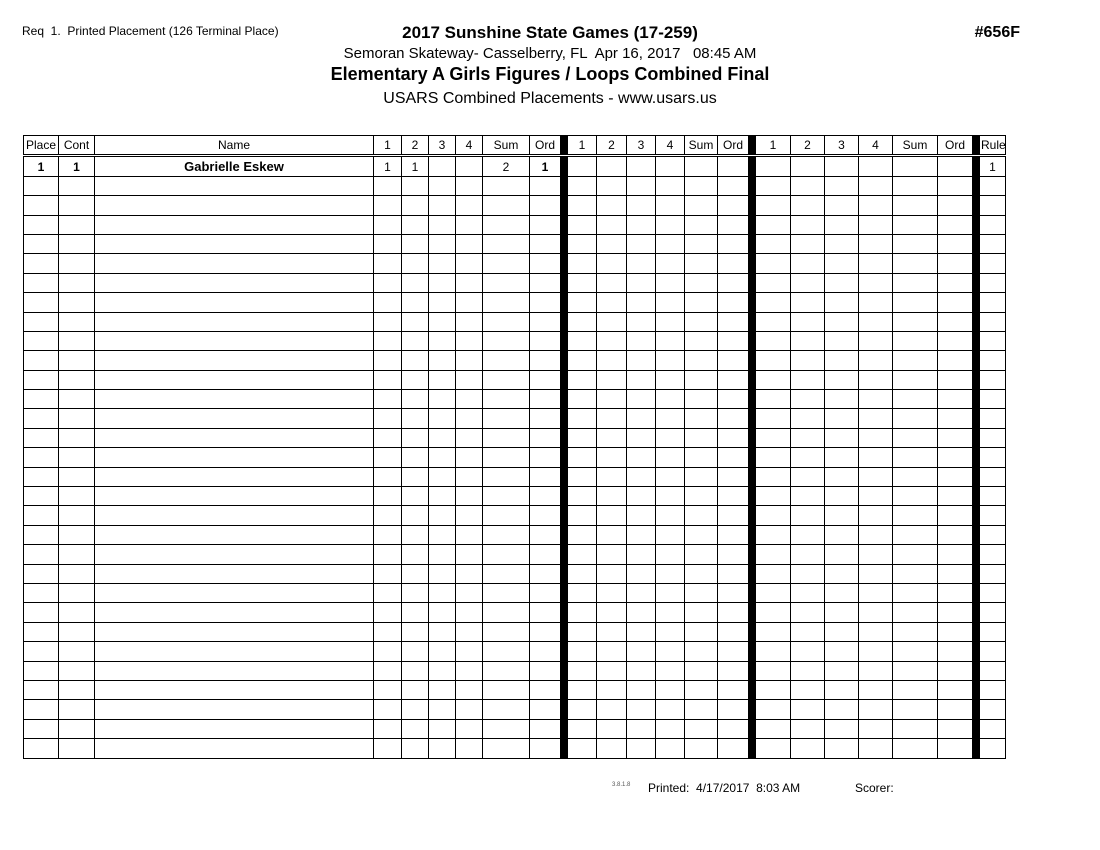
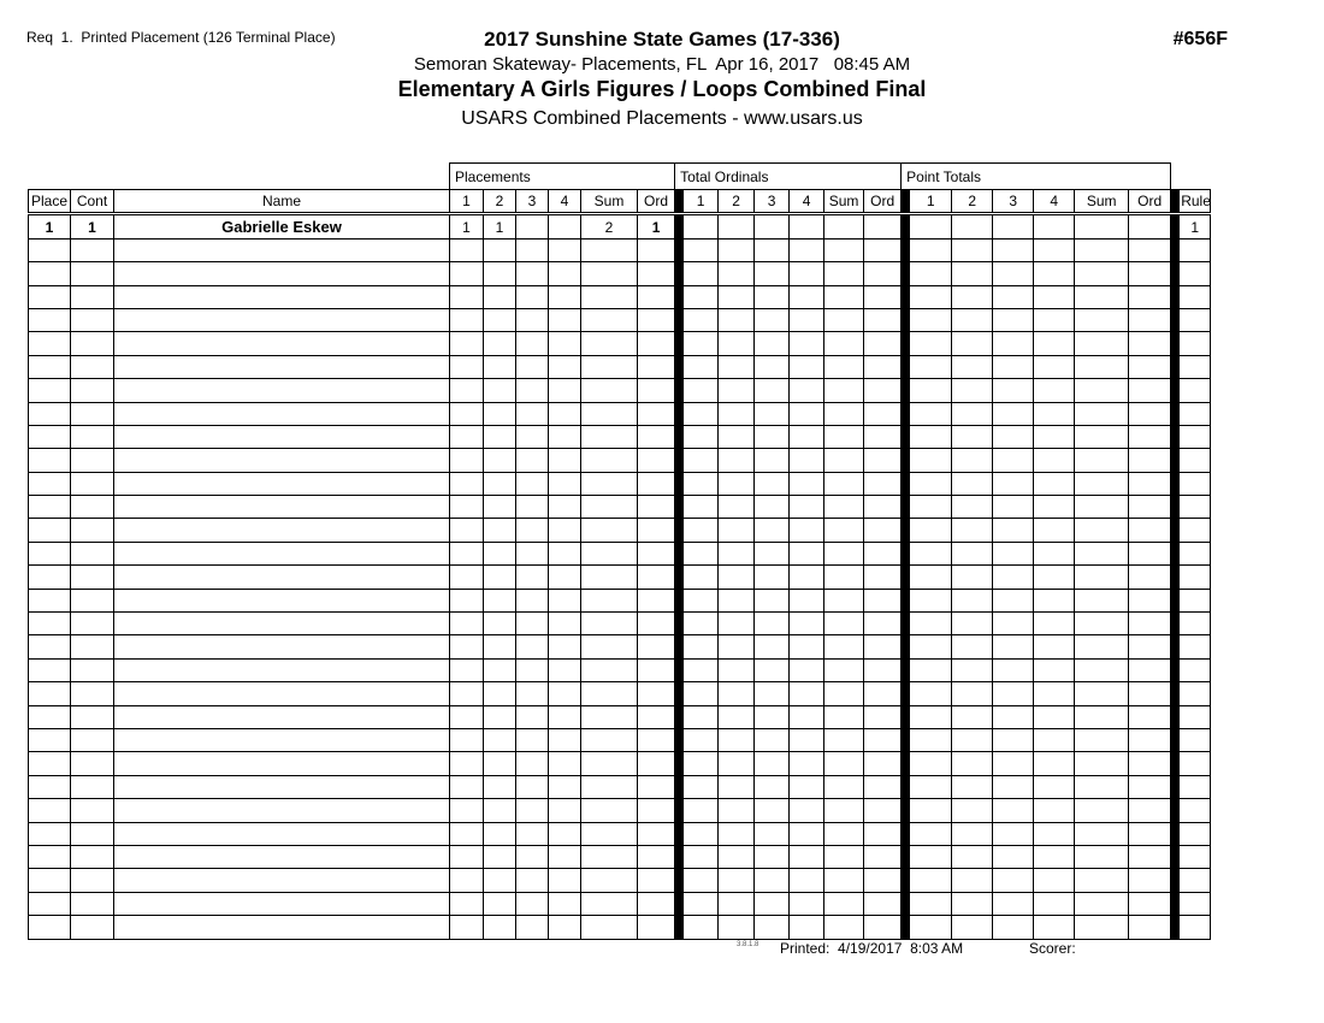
  Req 1. Printed Placement (126 Terminal Place)
- 2017 Sunshine State Games (17-259)
+ 2017 Sunshine State Games (17-336)
- Semoran Skateway- Casselberry, FL Apr 16, 2017 08:45 AM
+ Semoran Skateway- Placements, FL Apr 16, 2017 08:45 AM
  Elementary A Girls Figures / Loops Combined Final
  USARS Combined Placements - www.usars.us
  #656F
+ 	Placements	Total Ordinals	Point Totals
  Place	Cont	Name	1	2	3	4	Sum	Ord		1	2	3	4	Sum	Ord		1	2	3	4	Sum	Ord		Rule
  1	1	Gabrielle Eskew	1	1			2	1																1
- Printed: 4/17/2017 8:03 AM
+ Printed: 4/19/2017 8:03 AM
  Scorer:
